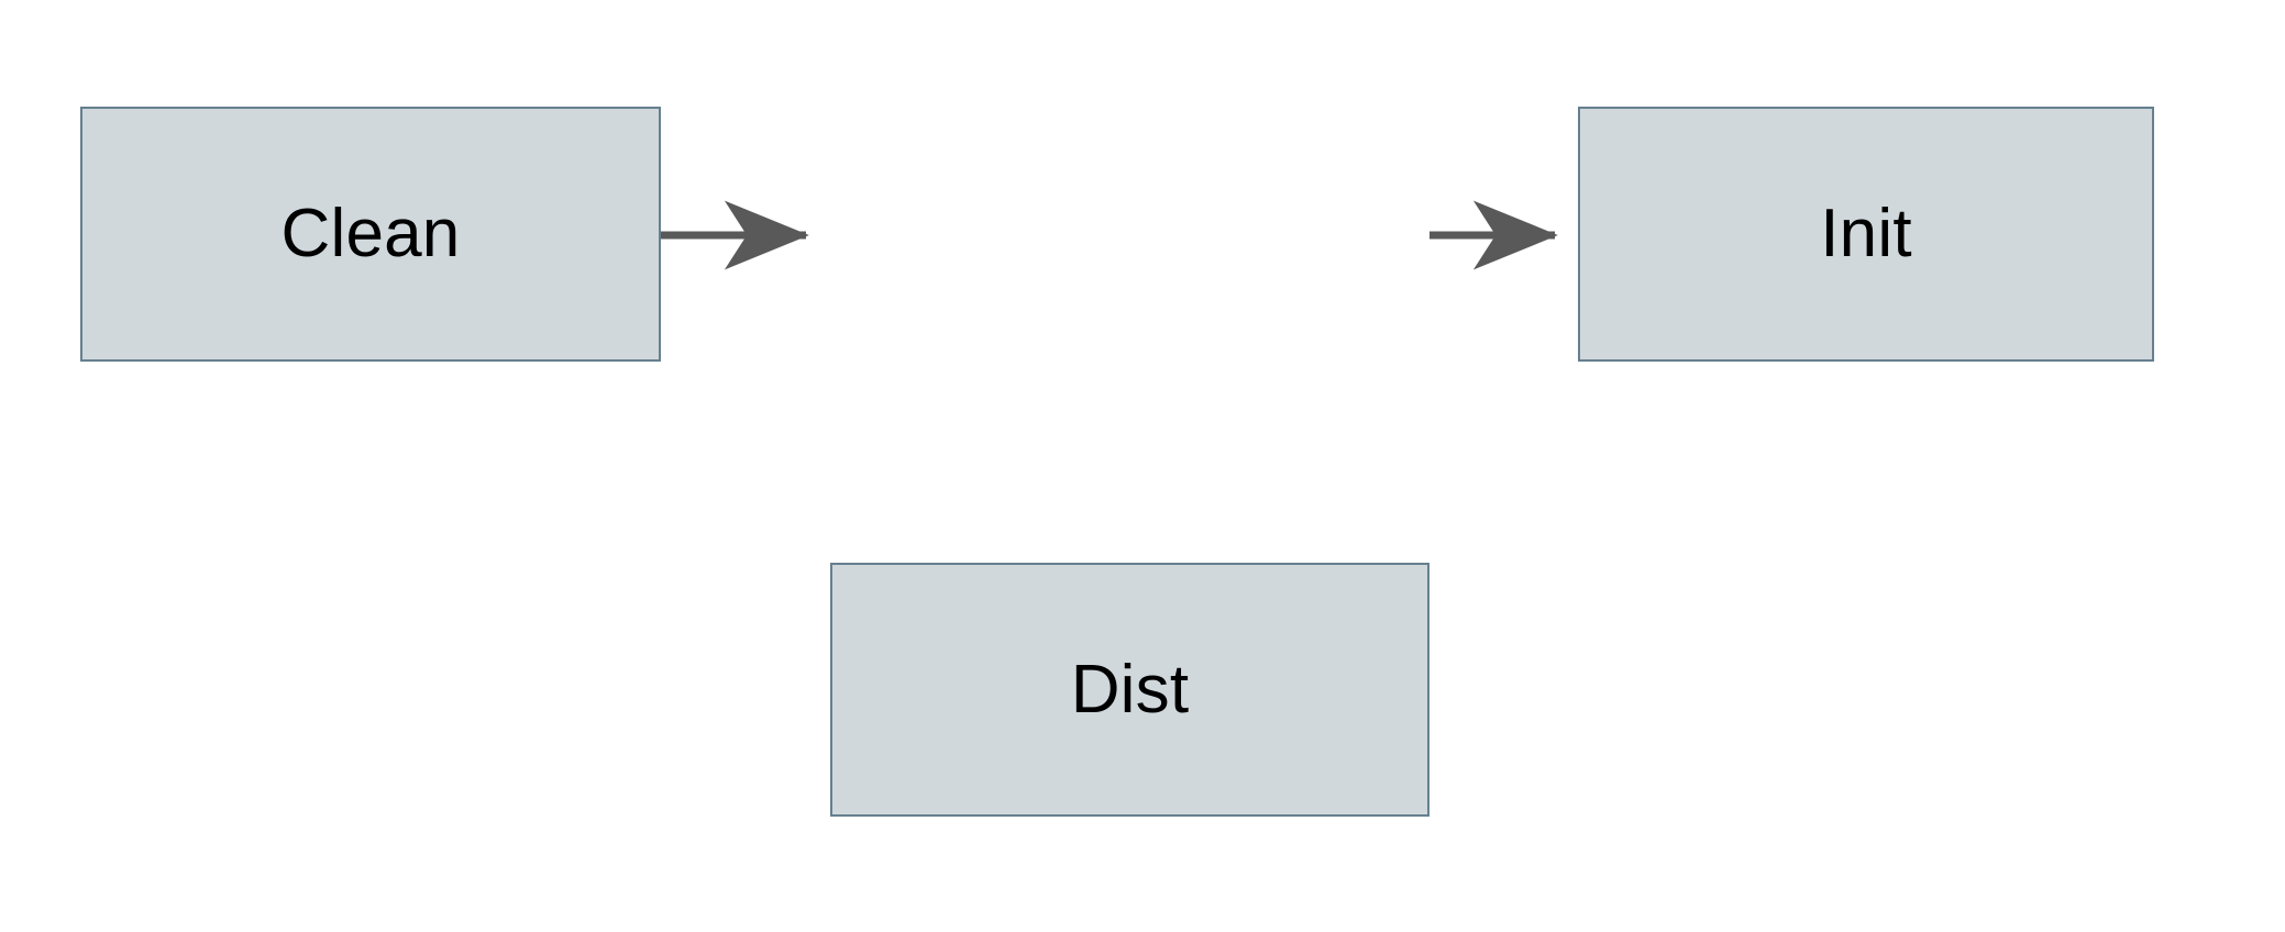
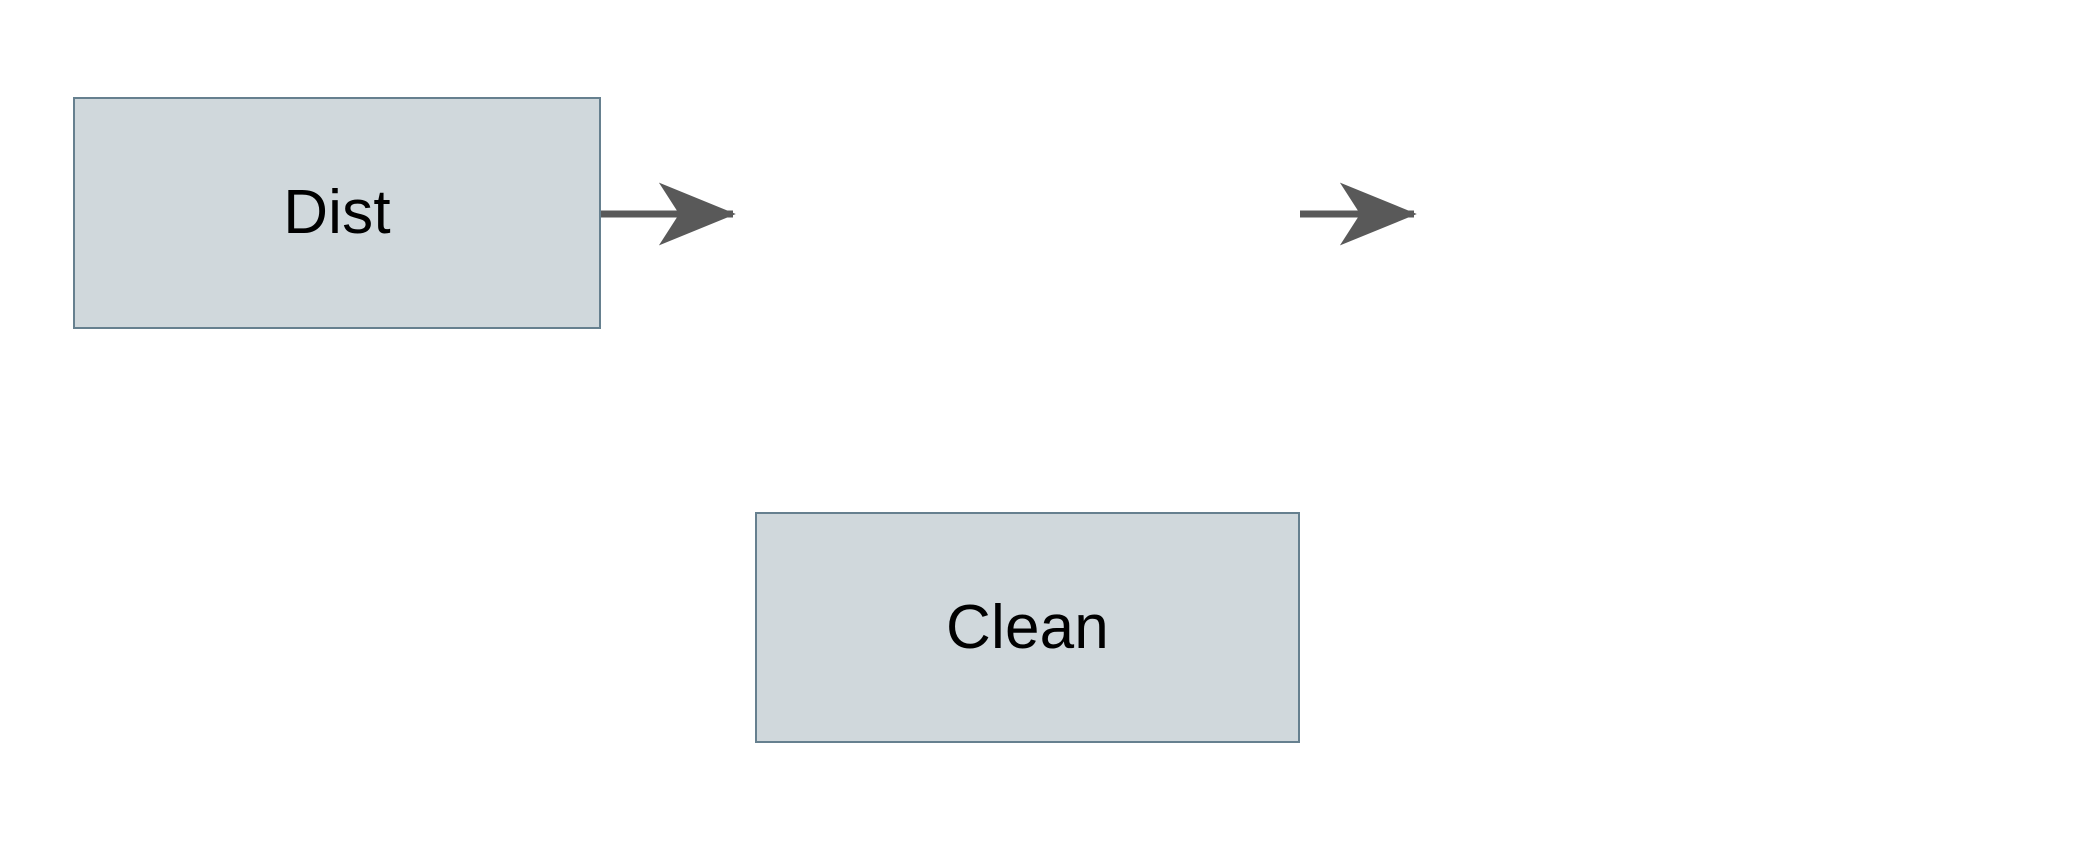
- Clean
+ Dist
- Init
- Dist
+ Clean
